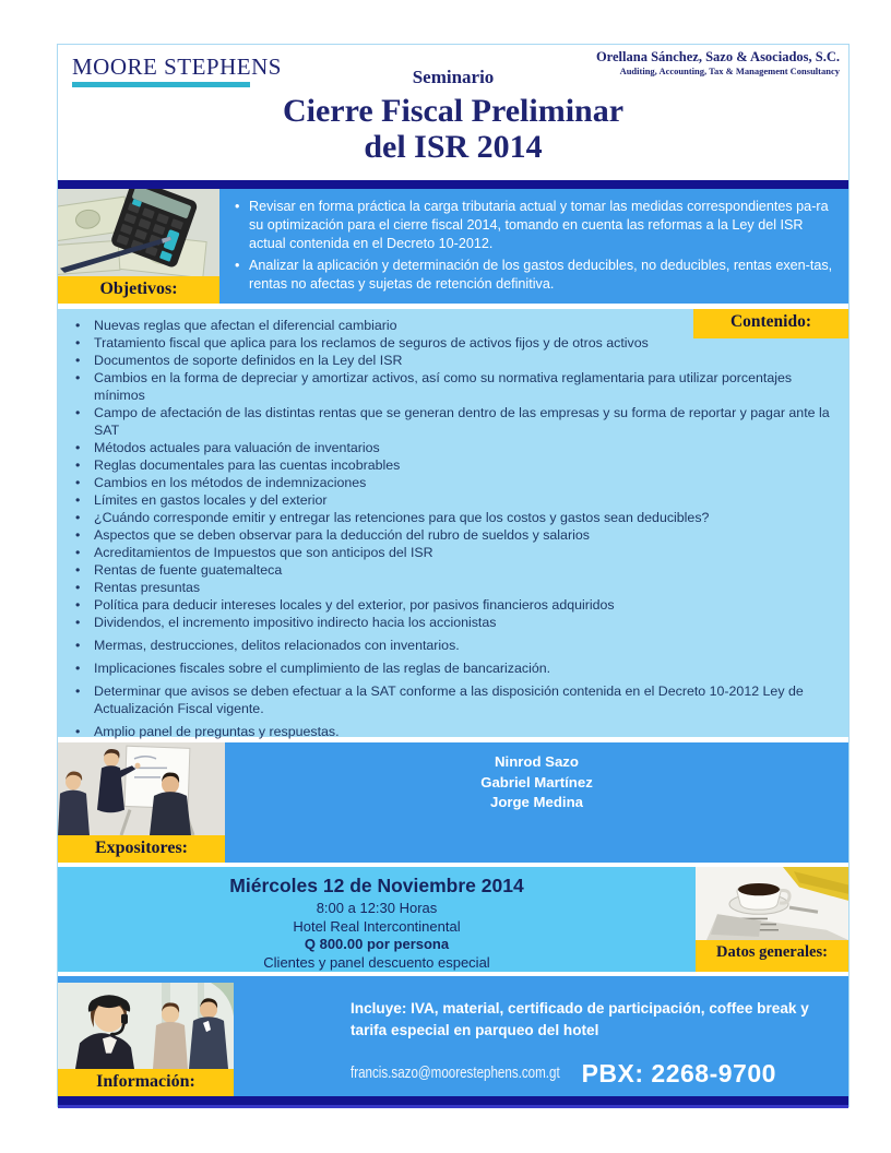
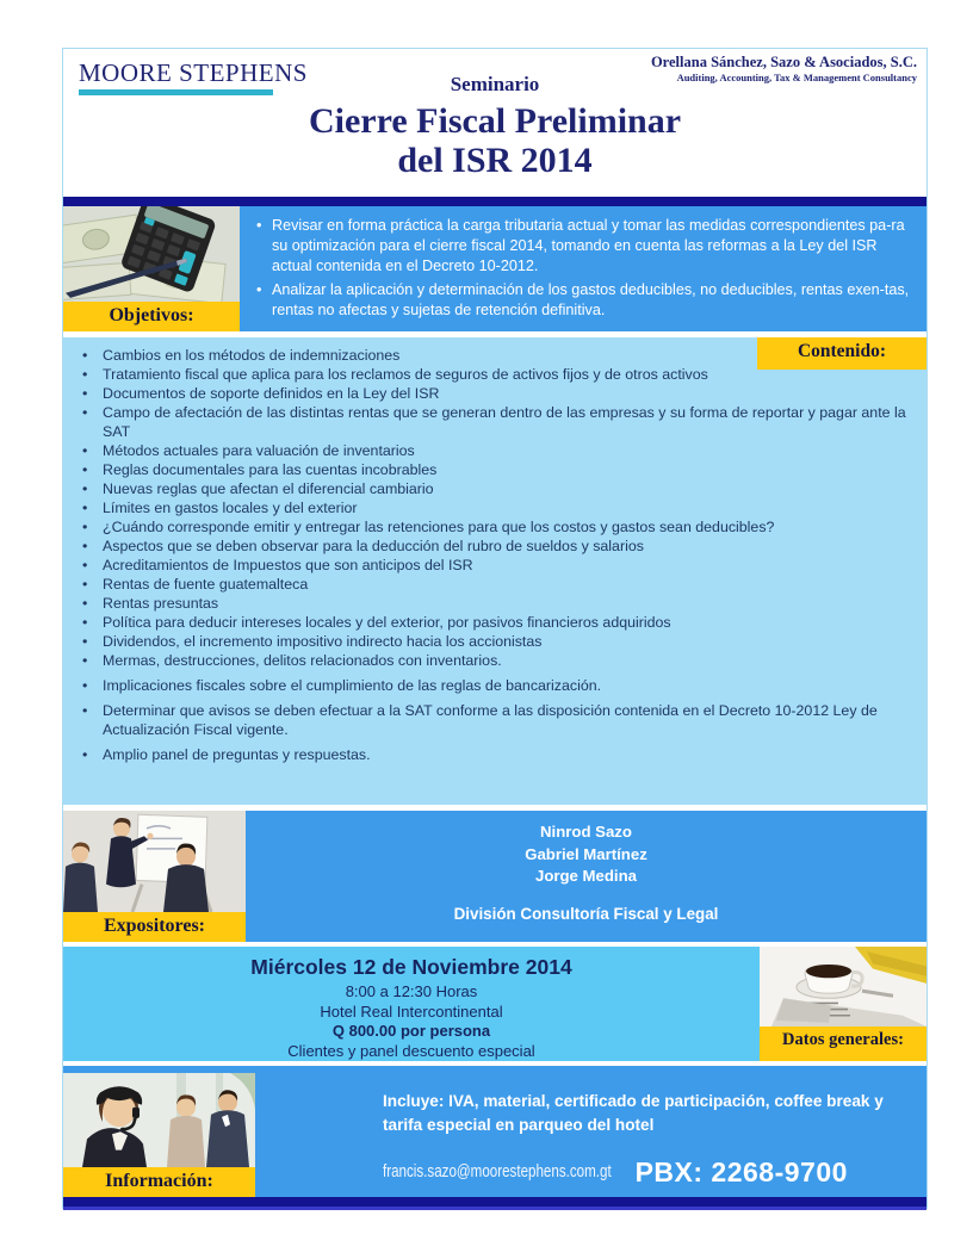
  MOORE STEPHENS
  Orellana Sánchez, Sazo & Asociados, S.C.
  Auditing, Accounting, Tax & Management Consultancy
  Seminario
  Cierre Fiscal Preliminar
  del ISR 2014
  Objetivos:
  Revisar en forma práctica la carga tributaria actual y tomar las medidas correspondientes pa-ra su optimización para el cierre fiscal 2014, tomando en cuenta las reformas a la Ley del ISR actual contenida en el Decreto 10-2012.
  Analizar la aplicación y determinación de los gastos deducibles, no deducibles, rentas exen-tas, rentas no afectas y sujetas de retención definitiva.
  Contenido:
- Nuevas reglas que afectan el diferencial cambiario
+ Cambios en los métodos de indemnizaciones
  Tratamiento fiscal que aplica para los reclamos de seguros de activos fijos y de otros activos
  Documentos de soporte definidos en la Ley del ISR
- Cambios en la forma de depreciar y amortizar activos, así como su normativa reglamentaria para utilizar porcentajes mínimos
  Campo de afectación de las distintas rentas que se generan dentro de las empresas y su forma de reportar y pagar ante la SAT
  Métodos actuales para valuación de inventarios
  Reglas documentales para las cuentas incobrables
- Cambios en los métodos de indemnizaciones
+ Nuevas reglas que afectan el diferencial cambiario
  Límites en gastos locales y del exterior
  ¿Cuándo corresponde emitir y entregar las retenciones para que los costos y gastos sean deducibles?
  Aspectos que se deben observar para la deducción del rubro de sueldos y salarios
  Acreditamientos de Impuestos que son anticipos del ISR
  Rentas de fuente guatemalteca
  Rentas presuntas
  Política para deducir intereses locales y del exterior, por pasivos financieros adquiridos
  Dividendos, el incremento impositivo indirecto hacia los accionistas
  Mermas, destrucciones, delitos relacionados con inventarios.
  Implicaciones fiscales sobre el cumplimiento de las reglas de bancarización.
  Determinar que avisos se deben efectuar a la SAT conforme a las disposición contenida en el Decreto 10-2012 Ley de Actualización Fiscal vigente.
  Amplio panel de preguntas y respuestas.
  Expositores:
  Ninrod Sazo
  Gabriel Martínez
  Jorge Medina
+ División Consultoría Fiscal y Legal
  Miércoles 12 de Noviembre 2014
  8:00 a 12:30 Horas
  Hotel Real Intercontinental
  Q 800.00 por persona
  Clientes y panel descuento especial
  Datos generales:
  Información:
  Incluye: IVA, material, certificado de participación, coffee break y tarifa especial en parqueo del hotel
  francis.sazo@moorestephens.com.gt
  PBX: 2268-9700
